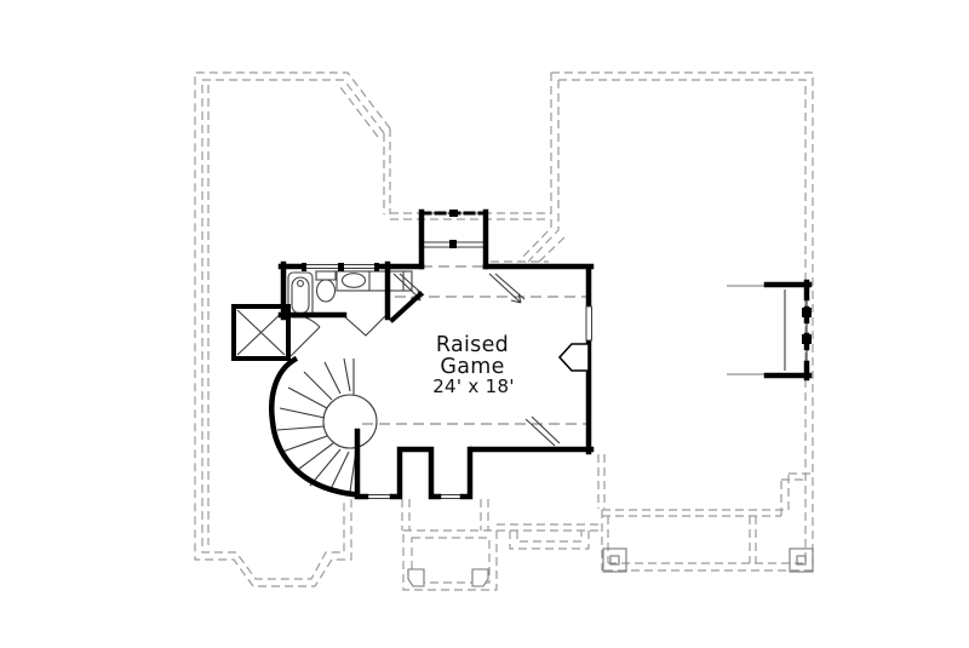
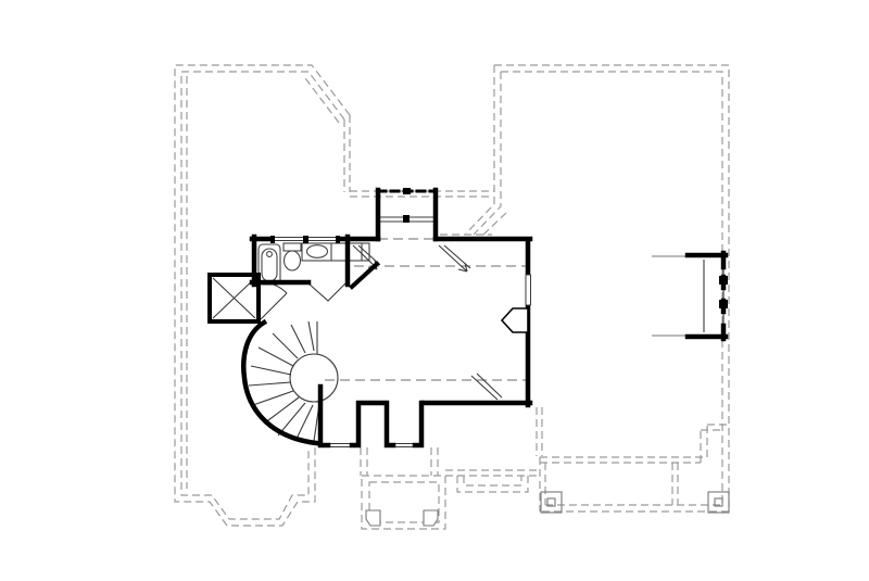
- Raised
- Game
- 24' x 18'
